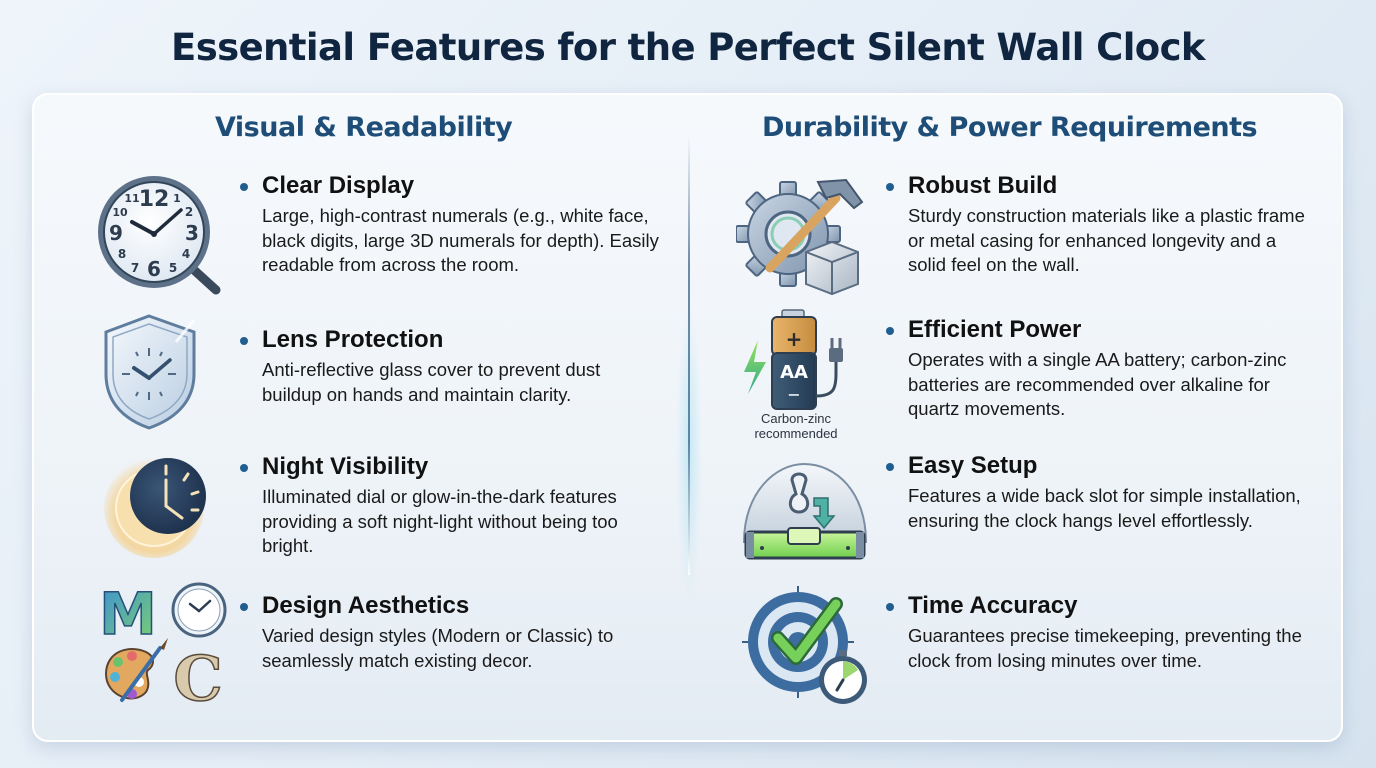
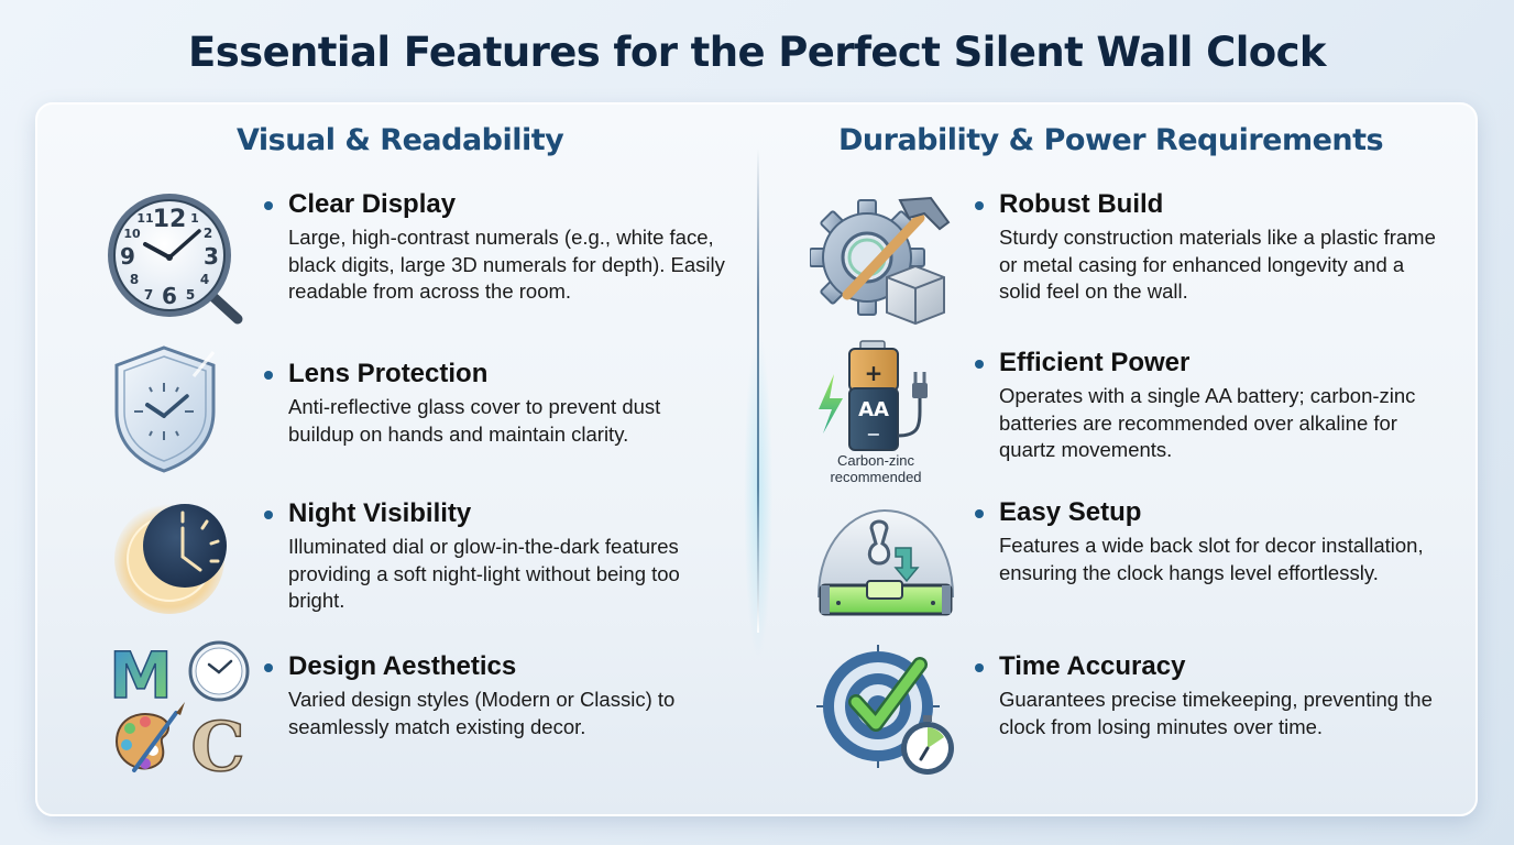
  Essential Features for the Perfect Silent Wall Clock
  Visual & Readability
  Durability & Power Requirements
  12
  11
  1
  10
  2
  9
  3
  8
  4
  7
  6
  5
  Clear Display
  Large, high-contrast numerals (e.g., white face, black digits, large 3D numerals for depth). Easily readable from across the room.
  Lens Protection
  Anti-reflective glass cover to prevent dust buildup on hands and maintain clarity.
  Night Visibility
  Illuminated dial or glow-in-the-dark features providing a soft night-light without being too bright.
  M
  C
  Design Aesthetics
  Varied design styles (Modern or Classic) to seamlessly match existing decor.
  Robust Build
  Sturdy construction materials like a plastic frame or metal casing for enhanced longevity and a solid feel on the wall.
  +
  AA
  −
  Carbon-zinc
  recommended
  Efficient Power
  Operates with a single AA battery; carbon-zinc batteries are recommended over alkaline for quartz movements.
  Easy Setup
- Features a wide back slot for simple installation, ensuring the clock hangs level effortlessly.
+ Features a wide back slot for decor installation, ensuring the clock hangs level effortlessly.
  Time Accuracy
  Guarantees precise timekeeping, preventing the clock from losing minutes over time.
